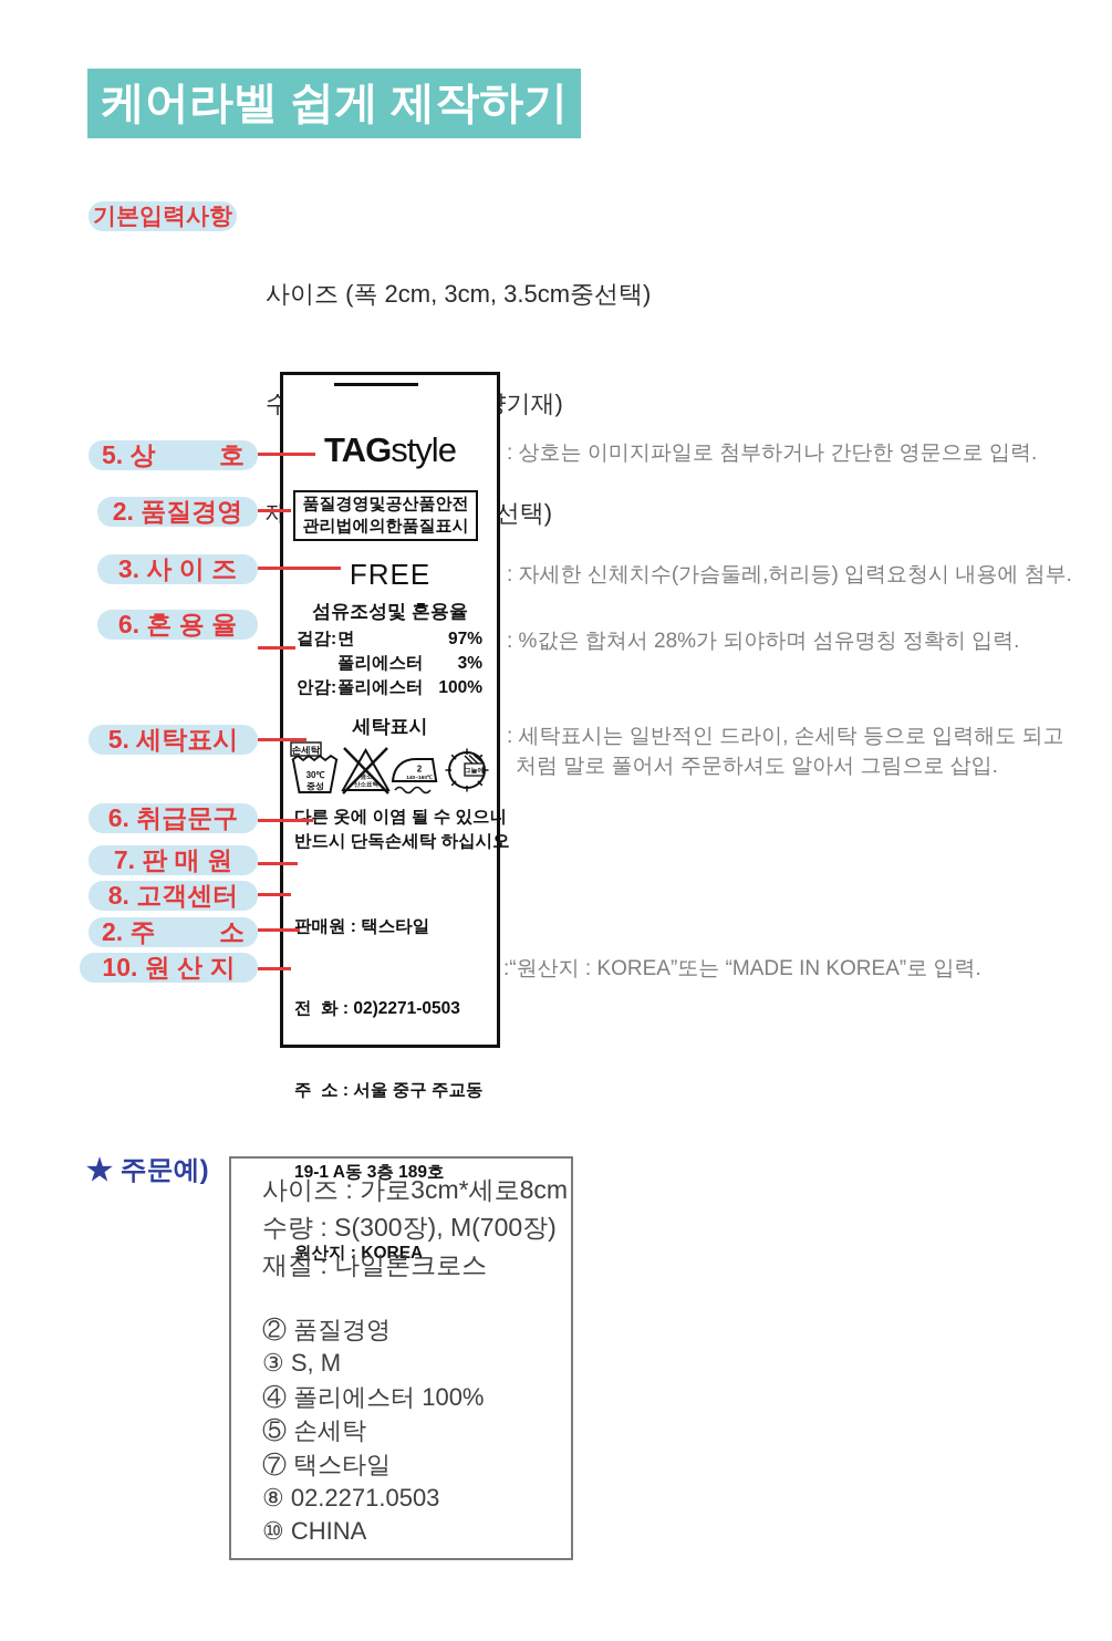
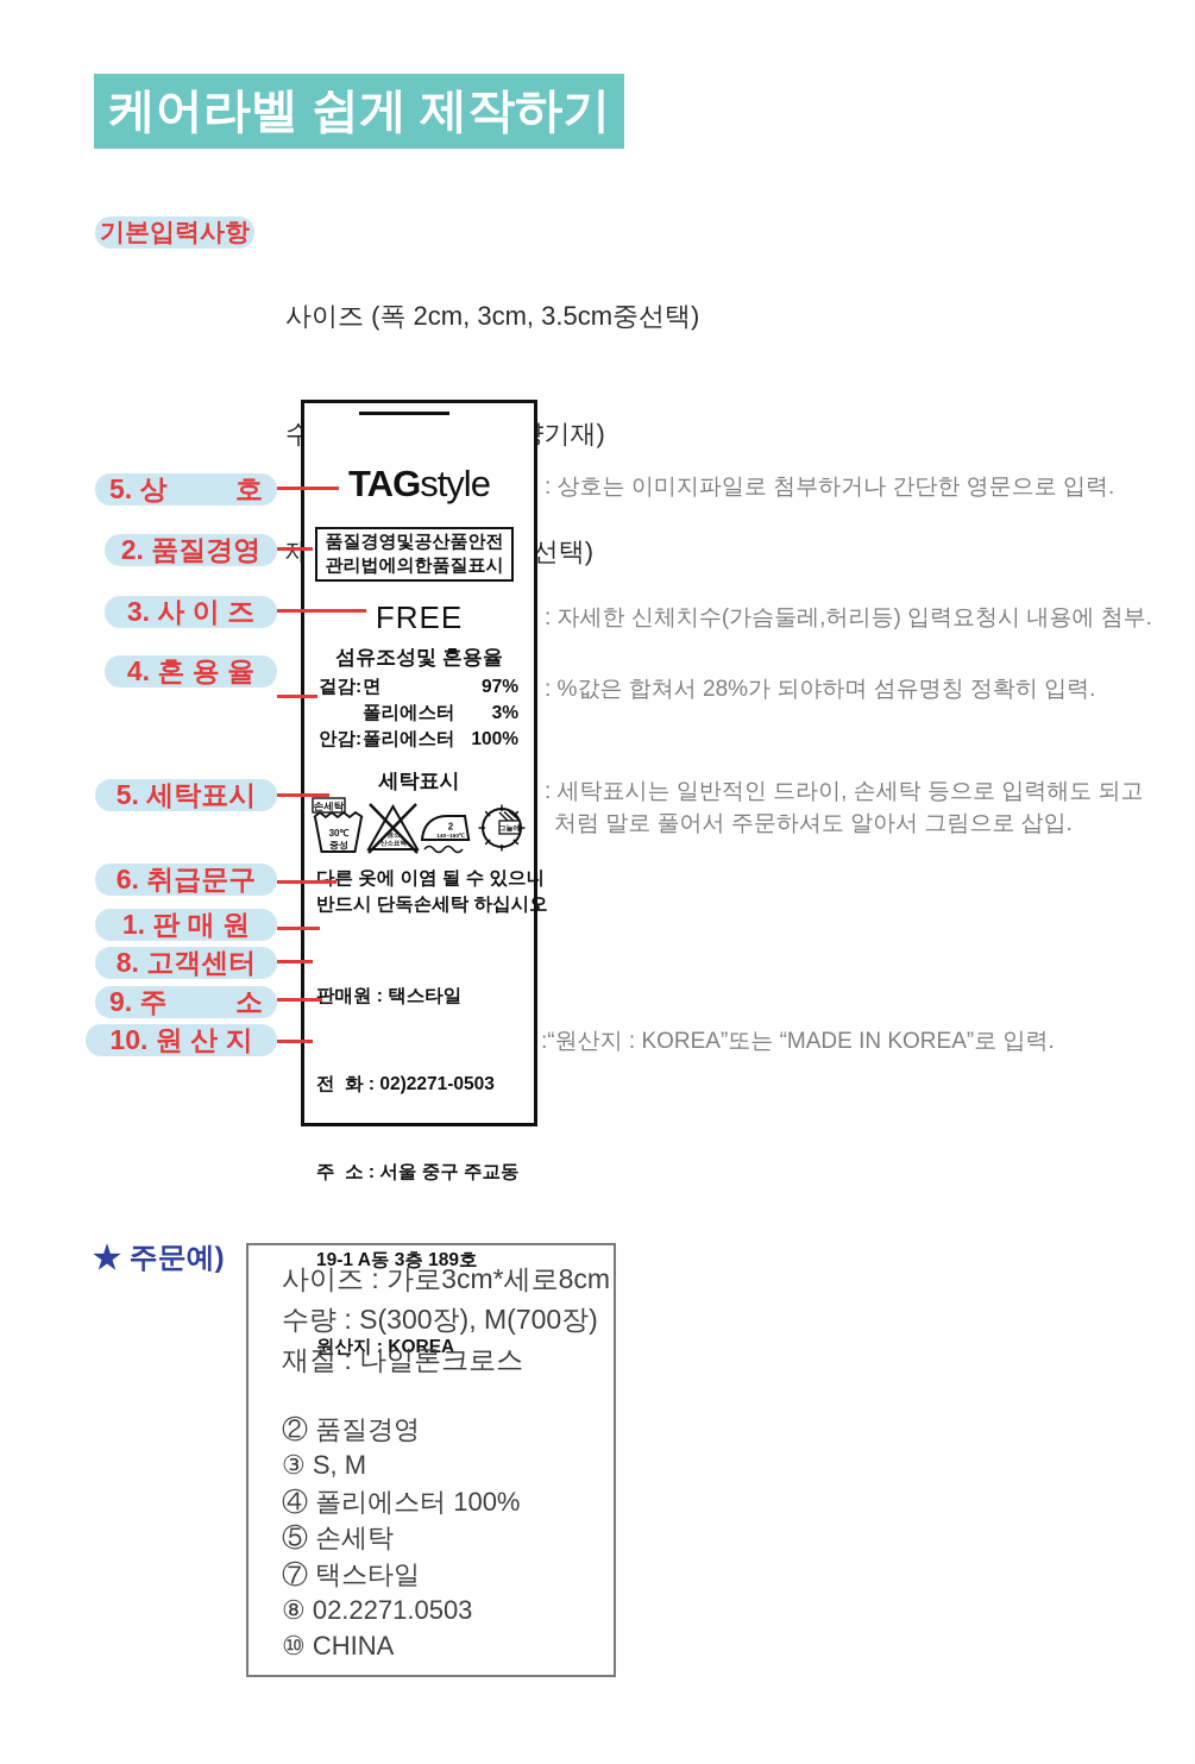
  케어라벨 쉽게 제작하기
  기본입력사항
  사이즈 (폭 2cm, 3cm, 3.5cm중선택)
  TAGstyle
  품질경영및공산품안전
  관리법에의한품질표시
  FREE
  섬유조성및 혼용율
  겉감:
  면
  97%
  폴리에스터
  3%
  안감:
  폴리에스터
  100%
  세탁표시
  손세탁
  30℃
  중성
  2
  다른 옷에 이염 될 수 있으니
  반드시 단독손세탁 하십시오
  판매원 : 택스타일
  전 화 : 02)2271-0503
  주 소 : 서울 중구 주교동
  19-1 A동 3층 189호
  원산지 : KOREA
  5. 상 호
  2. 품질경영
  3. 사 이 즈
- 6. 혼 용 율
+ 4. 혼 용 율
  5. 세탁표시
  6. 취급문구
- 7. 판 매 원
+ 1. 판 매 원
  8. 고객센터
- 2. 주 소
+ 9. 주 소
  10. 원 산 지
  : 상호는 이미지파일로 첨부하거나 간단한 영문으로 입력.
  : 자세한 신체치수(가슴둘레,허리등) 입력요청시 내용에 첨부.
  : %값은 합쳐서 28%가 되야하며 섬유명칭 정확히 입력.
  : 세탁표시는 일반적인 드라이, 손세탁 등으로 입력해도 되고
  처럼 말로 풀어서 주문하셔도 알아서 그림으로 삽입.
  :“원산지 : KOREA”또는 “MADE IN KOREA”로 입력.
  ★ 주문예)
  사이즈 : 가로3cm*세로8cm
  수량 : S(300장), M(700장)
  재질 : 나일론크로스
  ② 품질경영
  ③ S, M
  ④ 폴리에스터 100%
  ⑤ 손세탁
  ⑦ 택스타일
  ⑧ 02.2271.0503
  ⑩ CHINA
